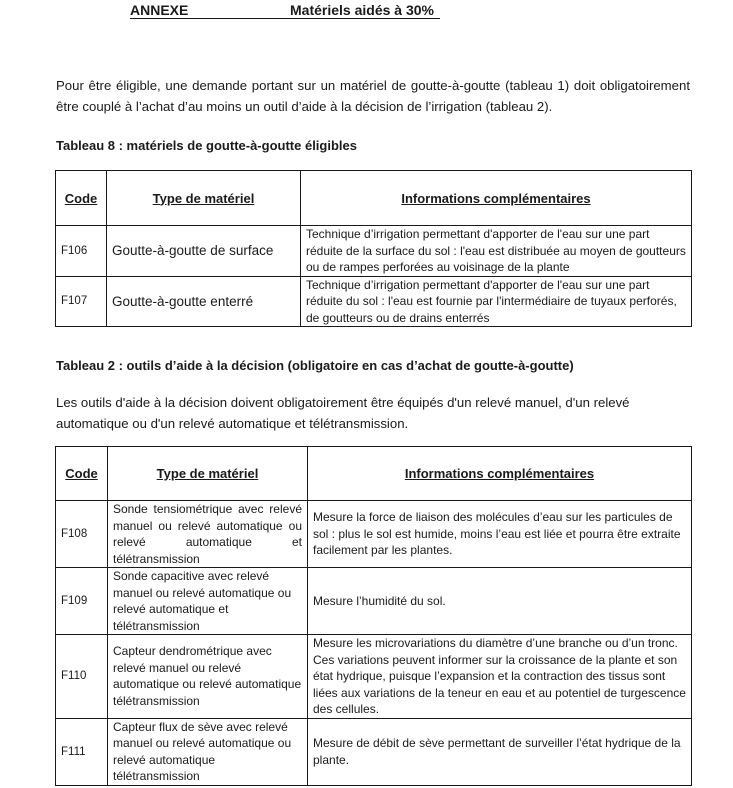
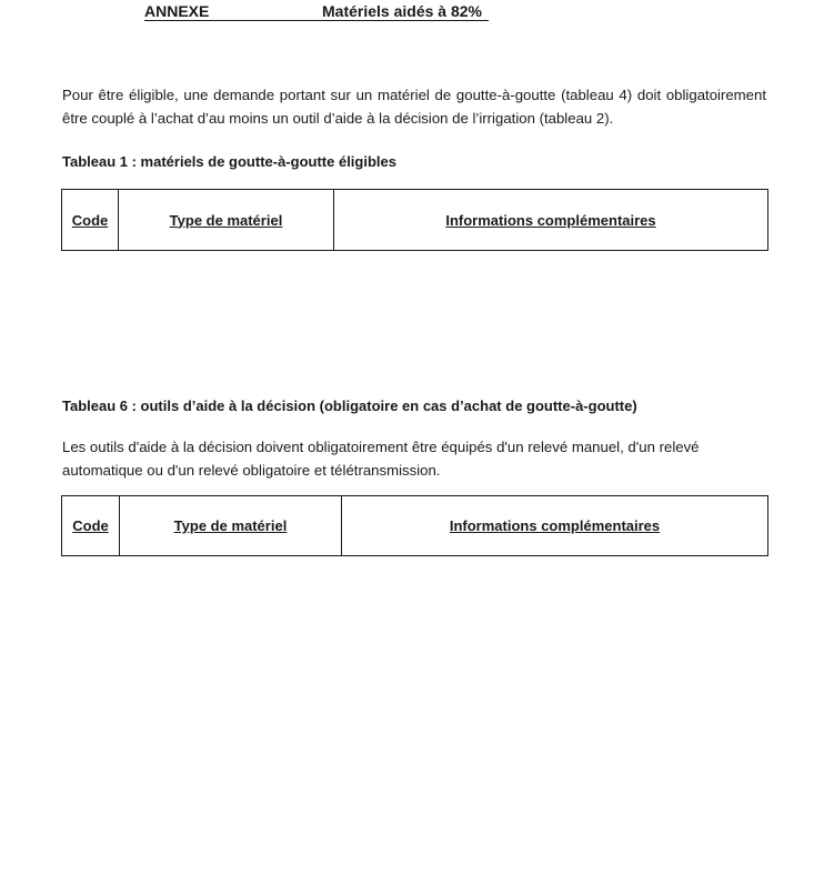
  ANNEXE
- Matériels aidés à 30%
+ Matériels aidés à 82%
- Pour être éligible, une demande portant sur un matériel de goutte-à-goutte (tableau 1) doit obligatoirement être couplé à l’achat d’au moins un outil d’aide à la décision de l’irrigation (tableau 2).
+ Pour être éligible, une demande portant sur un matériel de goutte-à-goutte (tableau 4) doit obligatoirement être couplé à l’achat d’au moins un outil d’aide à la décision de l’irrigation (tableau 2).
- Tableau 8 : matériels de goutte-à-goutte éligibles
+ Tableau 1 : matériels de goutte-à-goutte éligibles
  Code	Type de matériel	Informations complémentaires
- F106	Goutte-à-goutte de surface	Technique d’irrigation permettant d'apporter de l'eau sur une part réduite de la surface du sol : l'eau est distribuée au moyen de goutteurs ou de rampes perforées au voisinage de la plante
- F107	Goutte-à-goutte enterré	Technique d’irrigation permettant d'apporter de l'eau sur une part réduite du sol : l'eau est fournie par l'intermédiaire de tuyaux perforés, de goutteurs ou de drains enterrés
- Tableau 2 : outils d’aide à la décision (obligatoire en cas d’achat de goutte-à-goutte)
+ Tableau 6 : outils d’aide à la décision (obligatoire en cas d’achat de goutte-à-goutte)
- Les outils d'aide à la décision doivent obligatoirement être équipés d'un relevé manuel, d'un relevé automatique ou d'un relevé automatique et télétransmission.
+ Les outils d'aide à la décision doivent obligatoirement être équipés d'un relevé manuel, d'un relevé automatique ou d'un relevé obligatoire et télétransmission.
  Code	Type de matériel	Informations complémentaires
- F108	Sonde tensiométrique avec relevé manuel ou relevé automatique ou relevé automatique et télétransmission	Mesure la force de liaison des molécules d’eau sur les particules de sol : plus le sol est humide, moins l’eau est liée et pourra être extraite facilement par les plantes.
- F109	Sonde capacitive avec relevé manuel ou relevé automatique ou relevé automatique et télétransmission	Mesure l’humidité du sol.
- F110	Capteur dendrométrique avec relevé manuel ou relevé automatique ou relevé automatique télétransmission	Mesure les microvariations du diamètre d’une branche ou d’un tronc. Ces variations peuvent informer sur la croissance de la plante et son état hydrique, puisque l’expansion et la contraction des tissus sont liées aux variations de la teneur en eau et au potentiel de turgescence des cellules.
- F111	Capteur flux de sève avec relevé manuel ou relevé automatique ou relevé automatique télétransmission	Mesure de débit de sève permettant de surveiller l’état hydrique de la plante.
